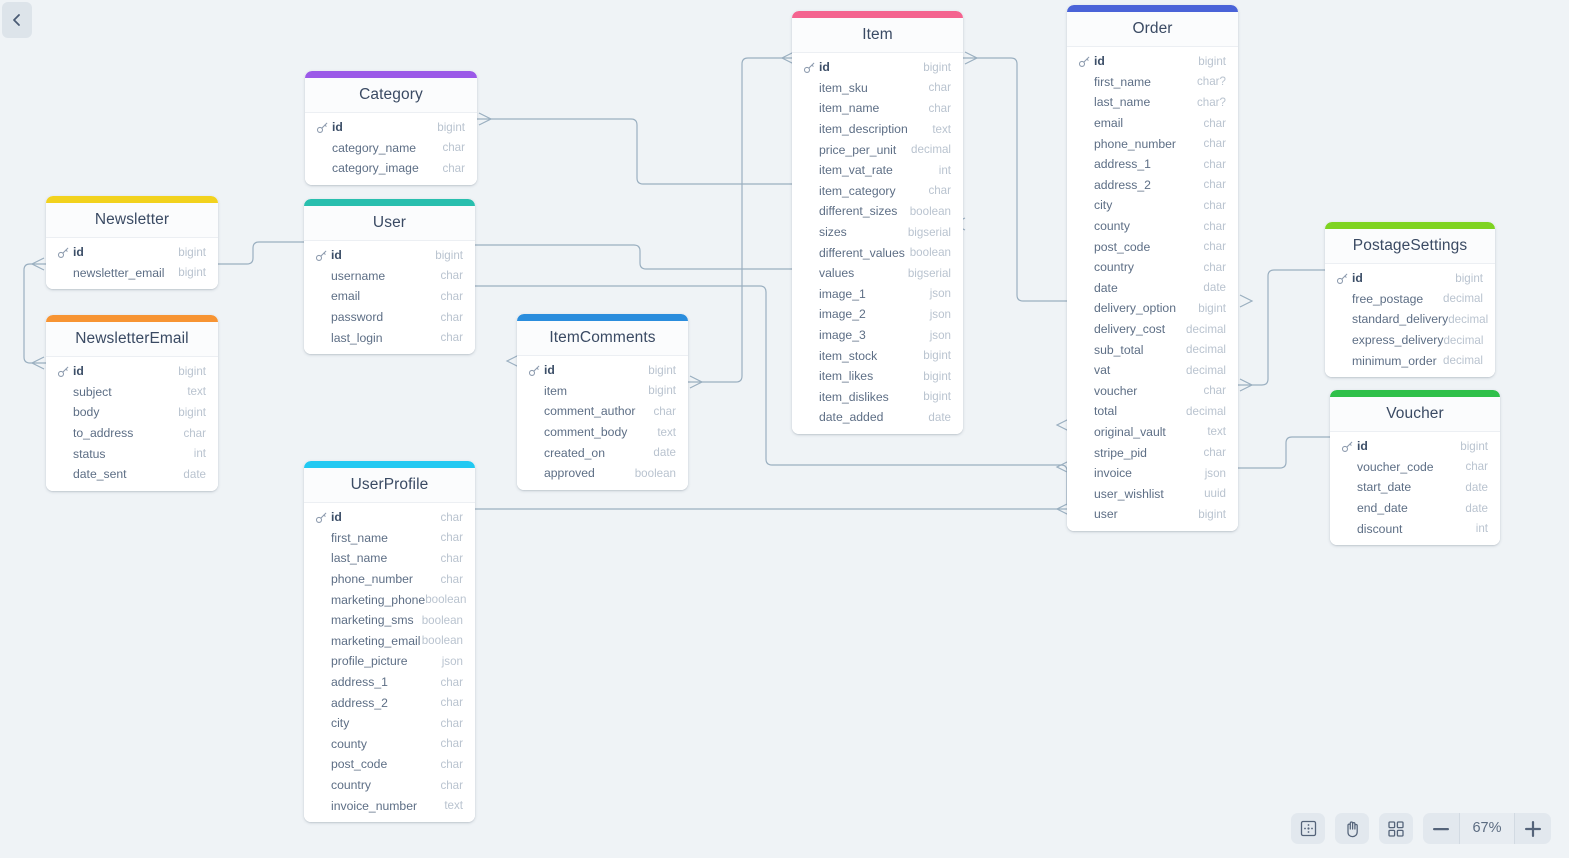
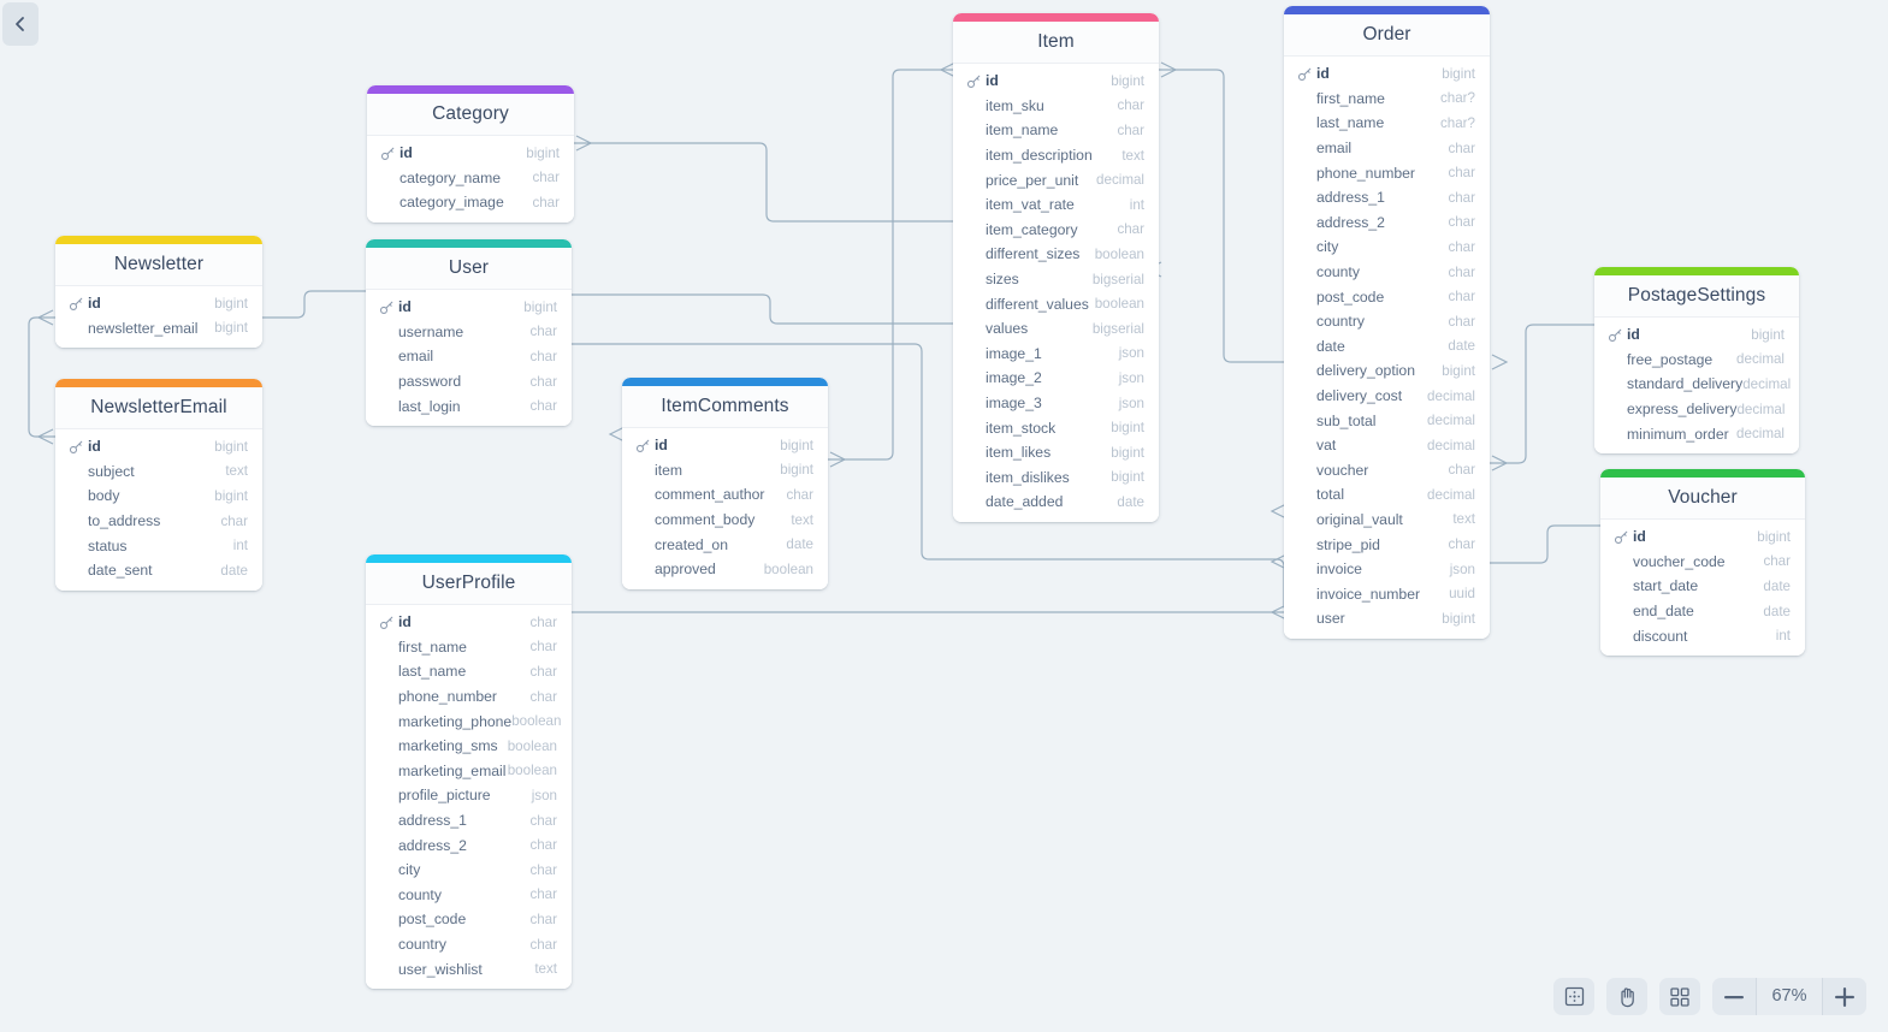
  Category
  id
  bigint
  category_name
  char
  category_image
  char
  Newsletter
  id
  bigint
  newsletter_email
  bigint
  User
  id
  bigint
  username
  char
  email
  char
  password
  char
  last_login
  char
  NewsletterEmail
  id
  bigint
  subject
  text
  body
  bigint
  to_address
  char
  status
  int
  date_sent
  date
  ItemComments
  id
  bigint
  item
  bigint
  comment_author
  char
  comment_body
  text
  created_on
  date
  approved
  boolean
  Item
  id
  bigint
  item_sku
  char
  item_name
  char
  item_description
  text
  price_per_unit
  decimal
  item_vat_rate
  int
  item_category
  char
  different_sizes
  boolean
  sizes
  bigserial
  different_values
  boolean
  values
  bigserial
  image_1
  json
  image_2
  json
  image_3
  json
  item_stock
  bigint
  item_likes
  bigint
  item_dislikes
  bigint
  date_added
  date
  Order
  id
  bigint
  first_name
  char?
  last_name
  char?
  email
  char
  phone_number
  char
  address_1
  char
  address_2
  char
  city
  char
  county
  char
  post_code
  char
  country
  char
  date
  date
  delivery_option
  bigint
  delivery_cost
  decimal
  sub_total
  decimal
  vat
  decimal
  voucher
  char
  total
  decimal
  original_vault
  text
  stripe_pid
  char
  invoice
  json
- user_wishlist
+ invoice_number
  uuid
  user
  bigint
  PostageSettings
  id
  bigint
  free_postage
  decimal
  standard_delivery
  decimal
  express_delivery
  decimal
  minimum_order
  decimal
  Voucher
  id
  bigint
  voucher_code
  char
  start_date
  date
  end_date
  date
  discount
  int
  UserProfile
  id
  char
  first_name
  char
  last_name
  char
  phone_number
  char
  marketing_phone
  boolean
  marketing_sms
  boolean
  marketing_email
  boolean
  profile_picture
  json
  address_1
  char
  address_2
  char
  city
  char
  county
  char
  post_code
  char
  country
  char
- invoice_number
+ user_wishlist
  text
  67%
